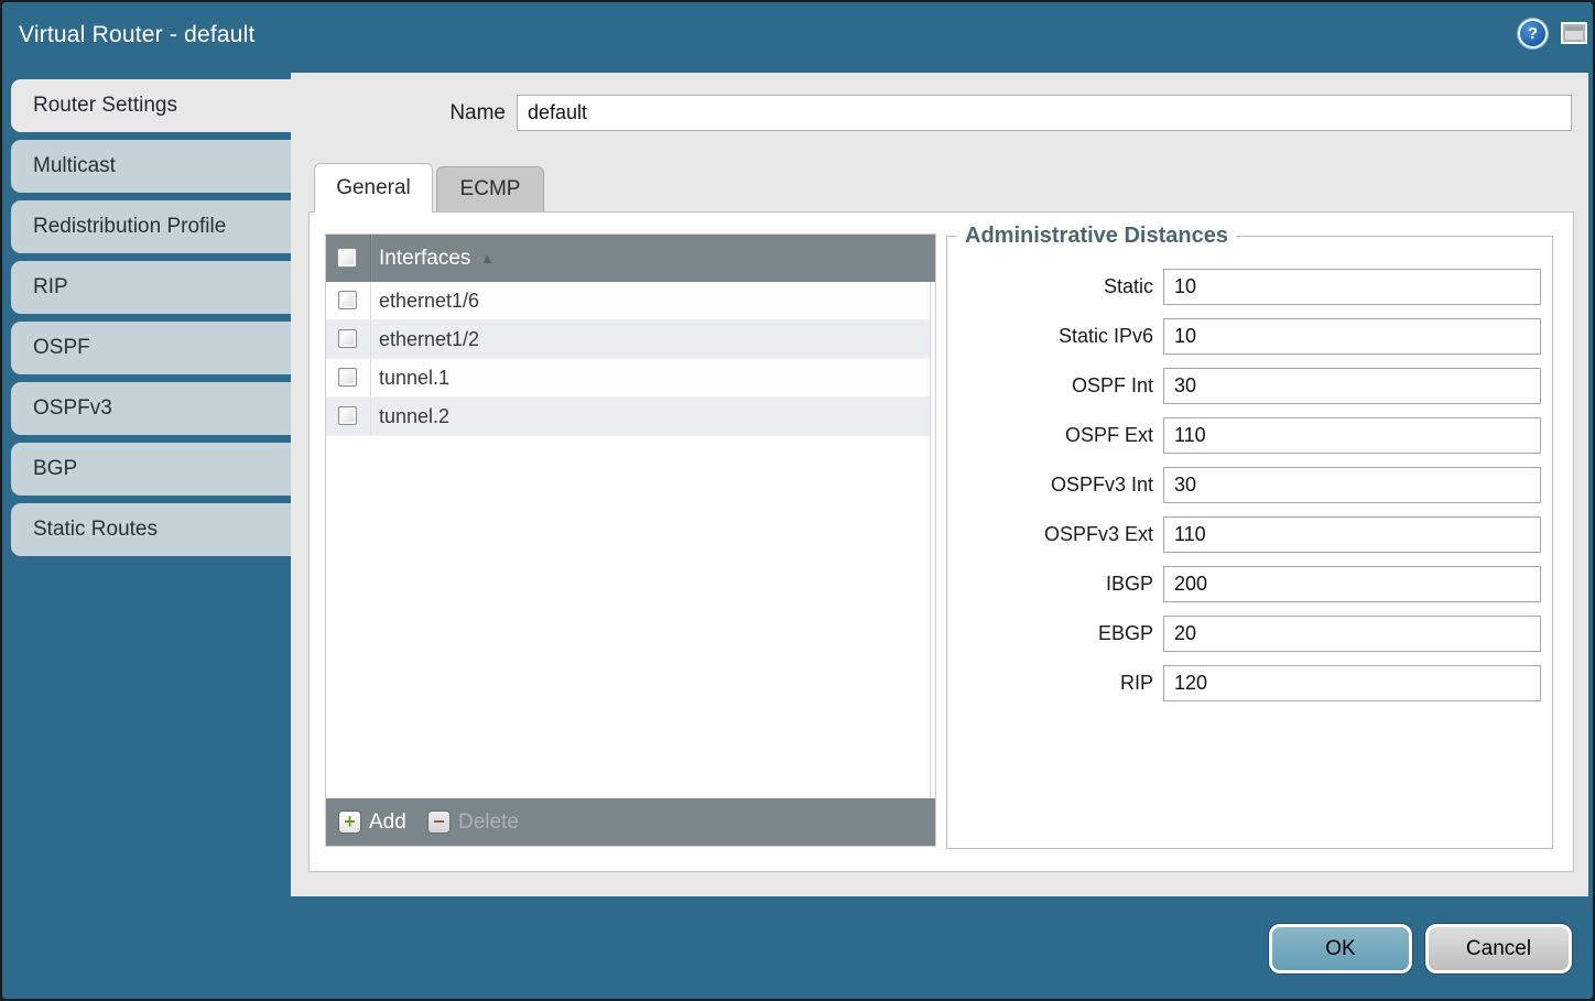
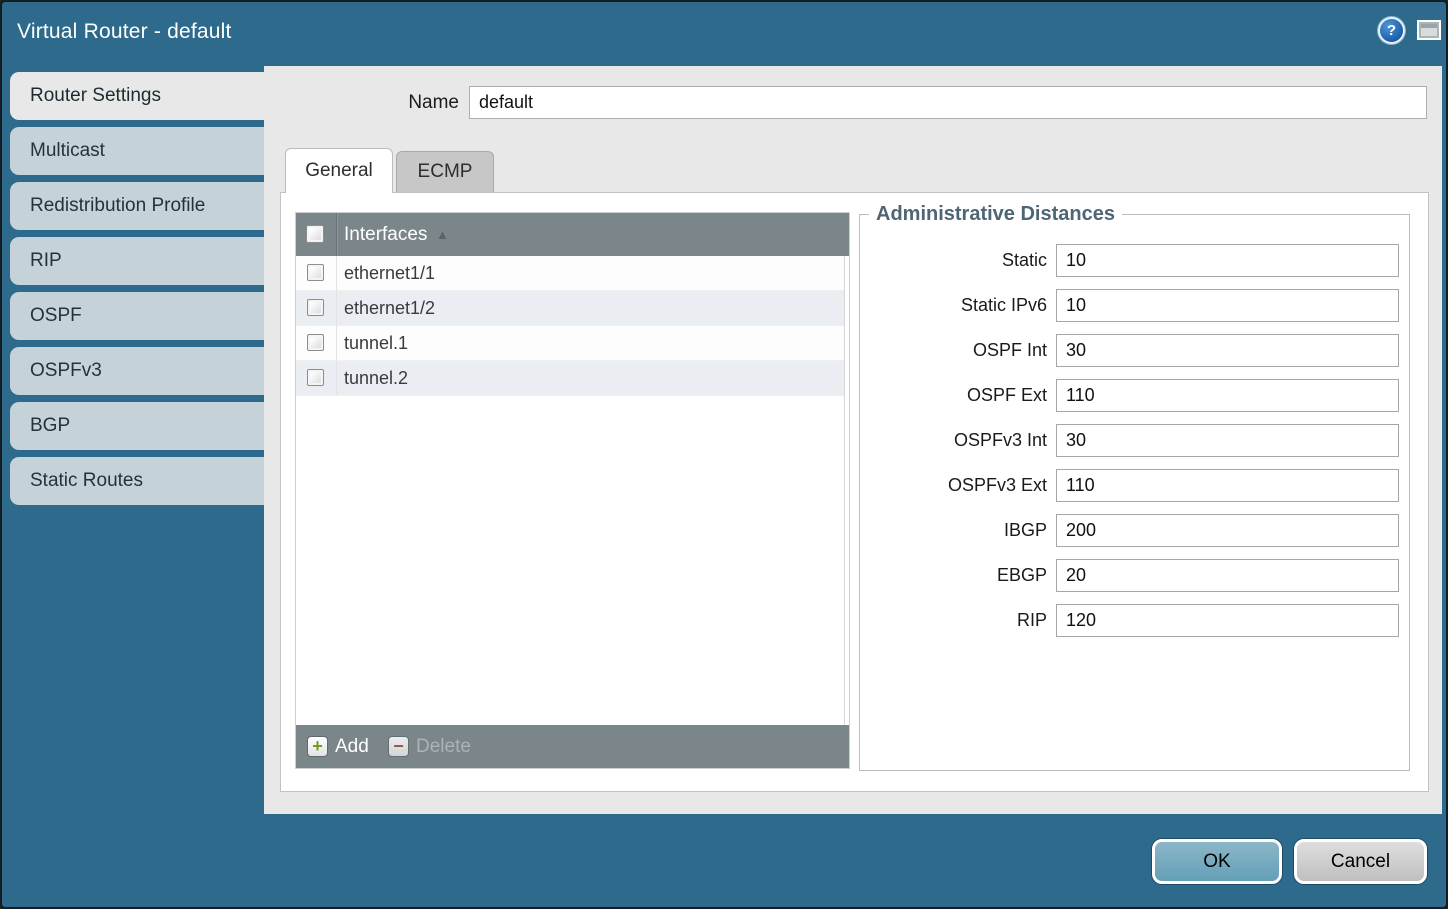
  Virtual Router - default
  ?
  Router Settings
  Multicast
  Redistribution Profile
  RIP
  OSPF
  OSPFv3
  BGP
  Static Routes
  Name
  default
  General
  ECMP
  Interfaces
  ▲
- ethernet1/6
+ ethernet1/1
  ethernet1/2
  tunnel.1
  tunnel.2
  + Add
  − Delete
  Administrative Distances
  Static
  10
  Static IPv6
  10
  OSPF Int
  30
  OSPF Ext
  110
  OSPFv3 Int
  30
  OSPFv3 Ext
  110
  IBGP
  200
  EBGP
  20
  RIP
  120
  OK
  Cancel
